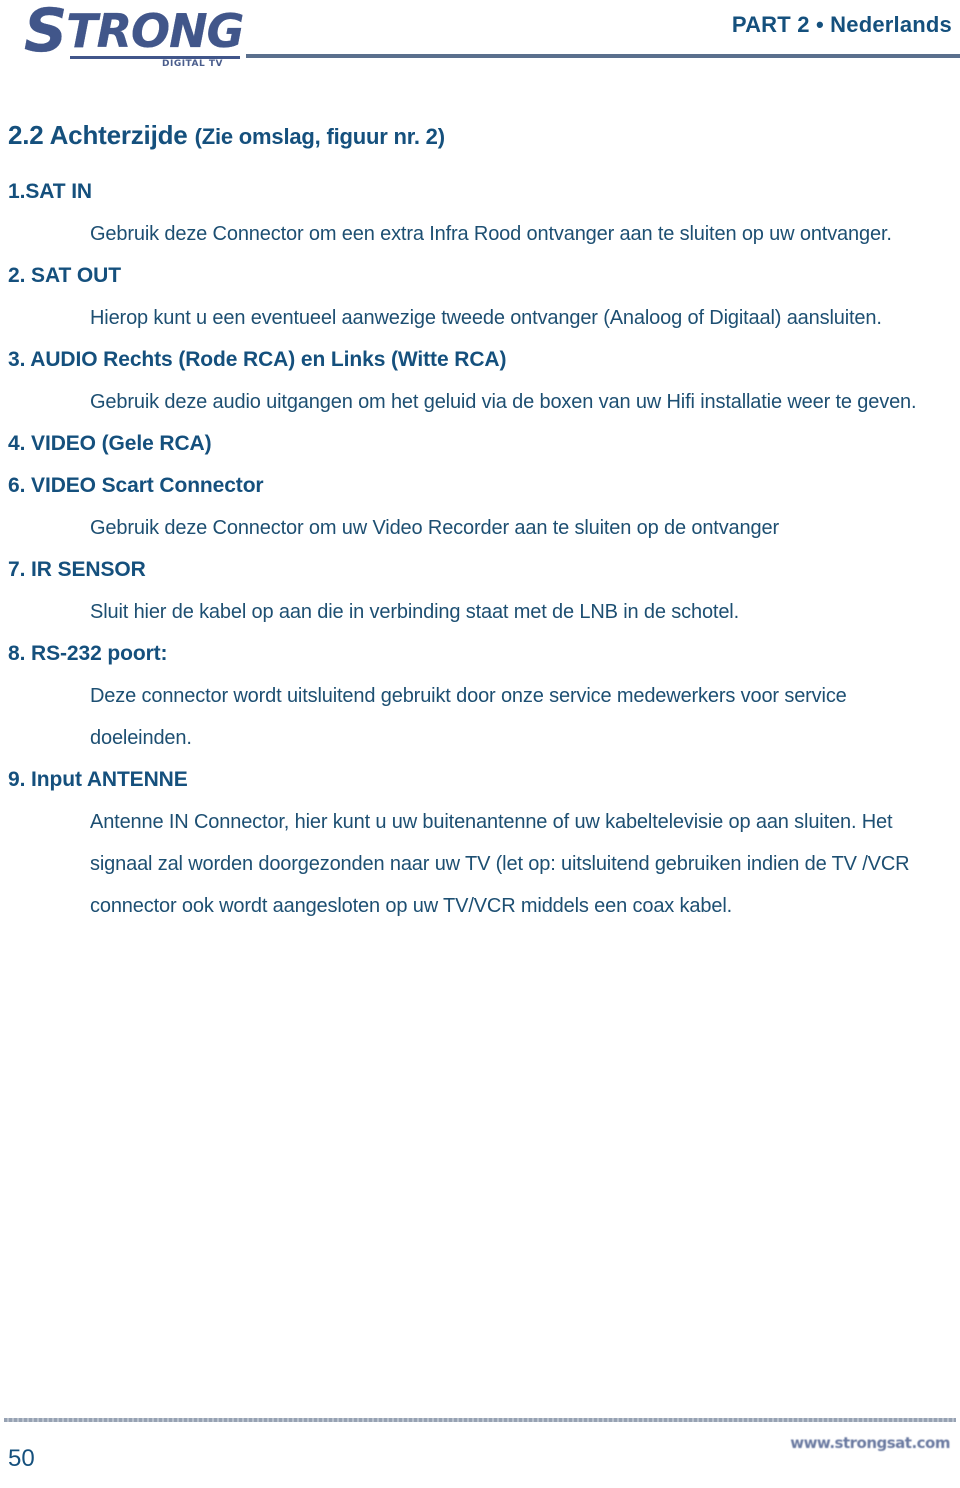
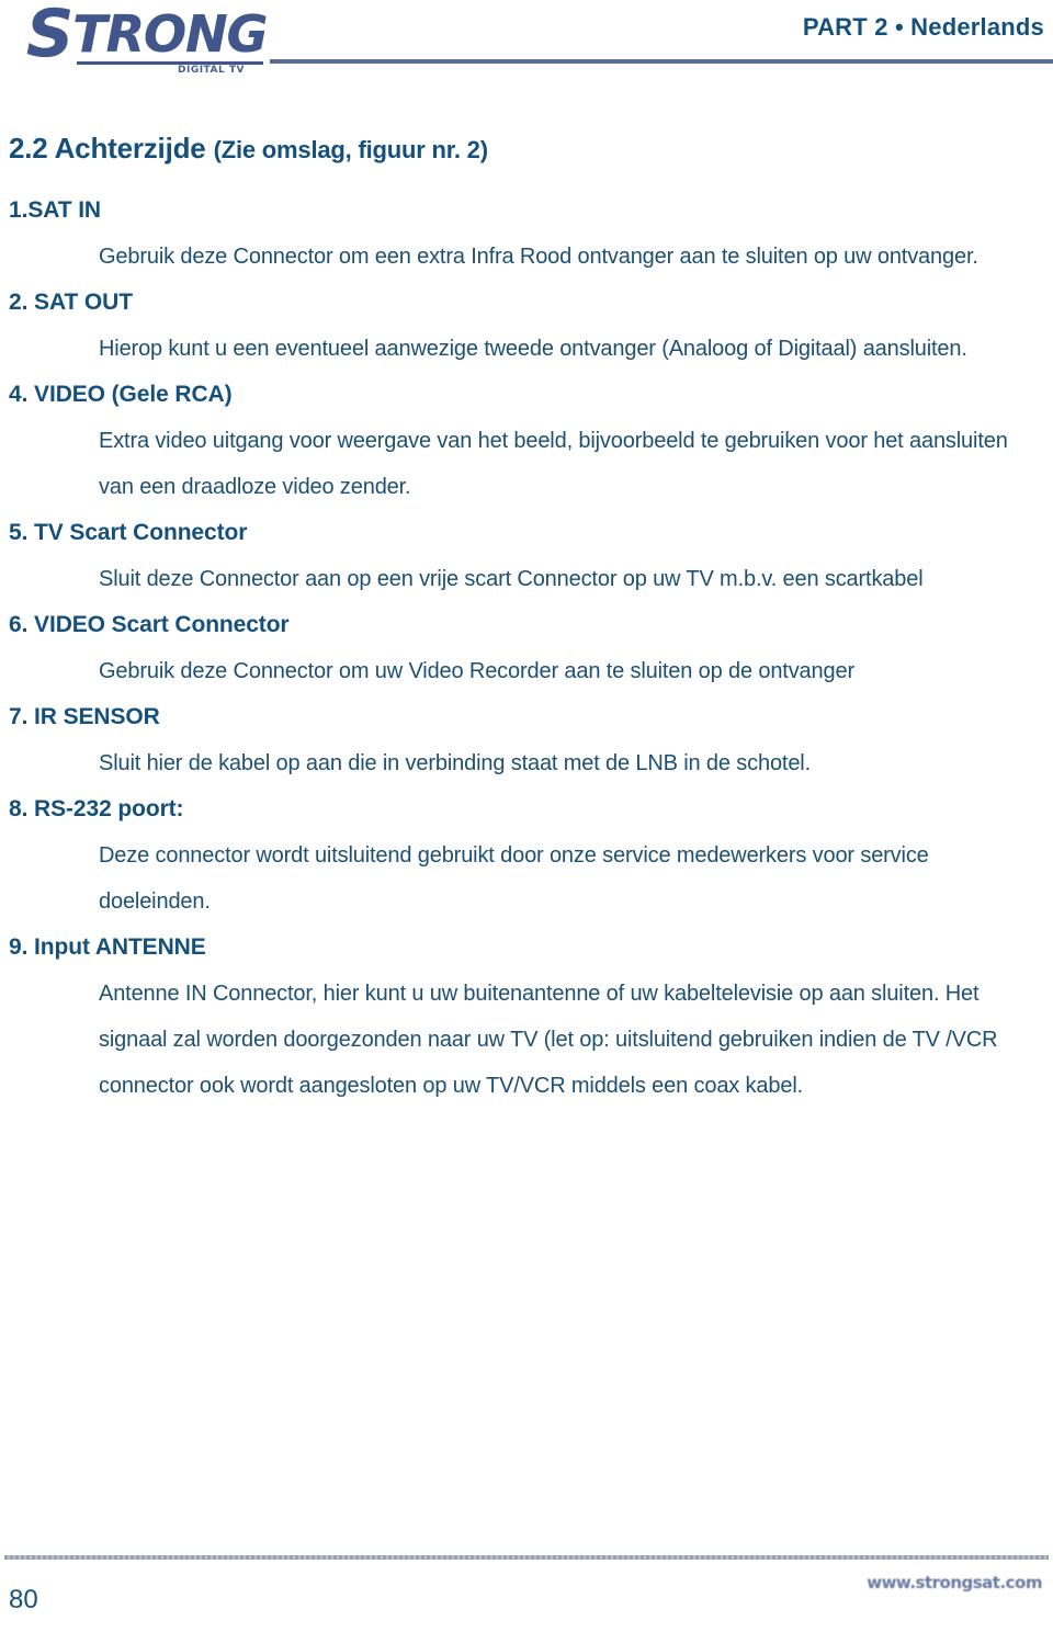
  STRONG
  DIGITAL TV
  PART 2 • Nederlands
  2.2 Achterzijde (Zie omslag, figuur nr. 2)
  1.SAT IN
  Gebruik deze Connector om een extra Infra Rood ontvanger aan te sluiten op uw ontvanger.
  2. SAT OUT
  Hierop kunt u een eventueel aanwezige tweede ontvanger (Analoog of Digitaal) aansluiten.
- 3. AUDIO Rechts (Rode RCA) en Links (Witte RCA)
- Gebruik deze audio uitgangen om het geluid via de boxen van uw Hifi installatie weer te geven.
  4. VIDEO (Gele RCA)
+ Extra video uitgang voor weergave van het beeld, bijvoorbeeld te gebruiken voor het aansluiten van een draadloze video zender.
+ 5. TV Scart Connector
+ Sluit deze Connector aan op een vrije scart Connector op uw TV m.b.v. een scartkabel
  6. VIDEO Scart Connector
  Gebruik deze Connector om uw Video Recorder aan te sluiten op de ontvanger
  7. IR SENSOR
  Sluit hier de kabel op aan die in verbinding staat met de LNB in de schotel.
  8. RS-232 poort:
  Deze connector wordt uitsluitend gebruikt door onze service medewerkers voor service doeleinden.
  9. Input ANTENNE
  Antenne IN Connector, hier kunt u uw buitenantenne of uw kabeltelevisie op aan sluiten. Het signaal zal worden doorgezonden naar uw TV (let op: uitsluitend gebruiken indien de TV /VCR connector ook wordt aangesloten op uw TV/VCR middels een coax kabel.
- 50
+ 80
  www.strongsat.com
